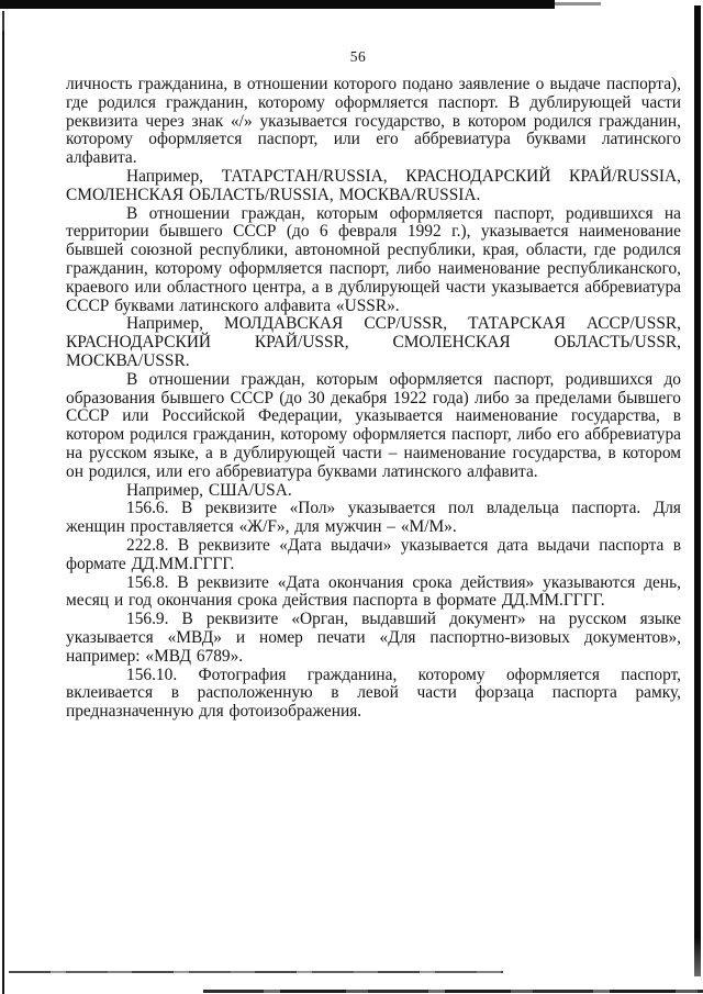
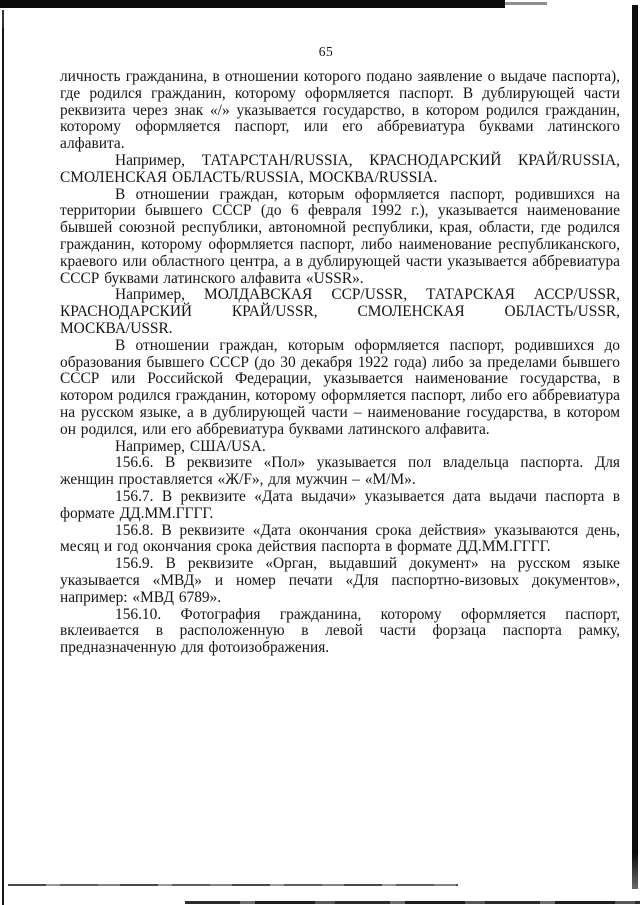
- 56
+ 65
  личность гражданина, в отношении которого подано заявление о выдаче паспорта), где родился гражданин, которому оформляется паспорт. В дублирующей части реквизита через знак «/» указывается государство, в котором родился гражданин, которому оформляется паспорт, или его аббревиатура буквами латинского алфавита.
  Например, ТАТАРСТАН/RUSSIA, КРАСНОДАРСКИЙ КРАЙ/RUSSIA, СМОЛЕНСКАЯ ОБЛАСТЬ/RUSSIA, МОСКВА/RUSSIA.
  В отношении граждан, которым оформляется паспорт, родившихся на территории бывшего СССР (до 6 февраля 1992 г.), указывается наименование бывшей союзной республики, автономной республики, края, области, где родился гражданин, которому оформляется паспорт, либо наименование республиканского, краевого или областного центра, а в дублирующей части указывается аббревиатура СССР буквами латинского алфавита «USSR».
  Например, МОЛДАВСКАЯ ССР/USSR, ТАТАРСКАЯ АССР/USSR, КРАСНОДАРСКИЙ КРАЙ/USSR, СМОЛЕНСКАЯ ОБЛАСТЬ/USSR, МОСКВА/USSR.
  В отношении граждан, которым оформляется паспорт, родившихся до образования бывшего СССР (до 30 декабря 1922 года) либо за пределами бывшего СССР или Российской Федерации, указывается наименование государства, в котором родился гражданин, которому оформляется паспорт, либо его аббревиатура на русском языке, а в дублирующей части – наименование государства, в котором он родился, или его аббревиатура буквами латинского алфавита.
  Например, США/USA.
  156.6. В реквизите «Пол» указывается пол владельца паспорта. Для женщин проставляется «Ж/F», для мужчин – «М/М».
- 222.8. В реквизите «Дата выдачи» указывается дата выдачи паспорта в формате ДД.ММ.ГГГГ.
+ 156.7. В реквизите «Дата выдачи» указывается дата выдачи паспорта в формате ДД.ММ.ГГГГ.
  156.8. В реквизите «Дата окончания срока действия» указываются день, месяц и год окончания срока действия паспорта в формате ДД.ММ.ГГГГ.
  156.9. В реквизите «Орган, выдавший документ» на русском языке указывается «МВД» и номер печати «Для паспортно-визовых документов», например: «МВД 6789».
  156.10. Фотография гражданина, которому оформляется паспорт, вклеивается в расположенную в левой части форзаца паспорта рамку, предназначенную для фотоизображения.
